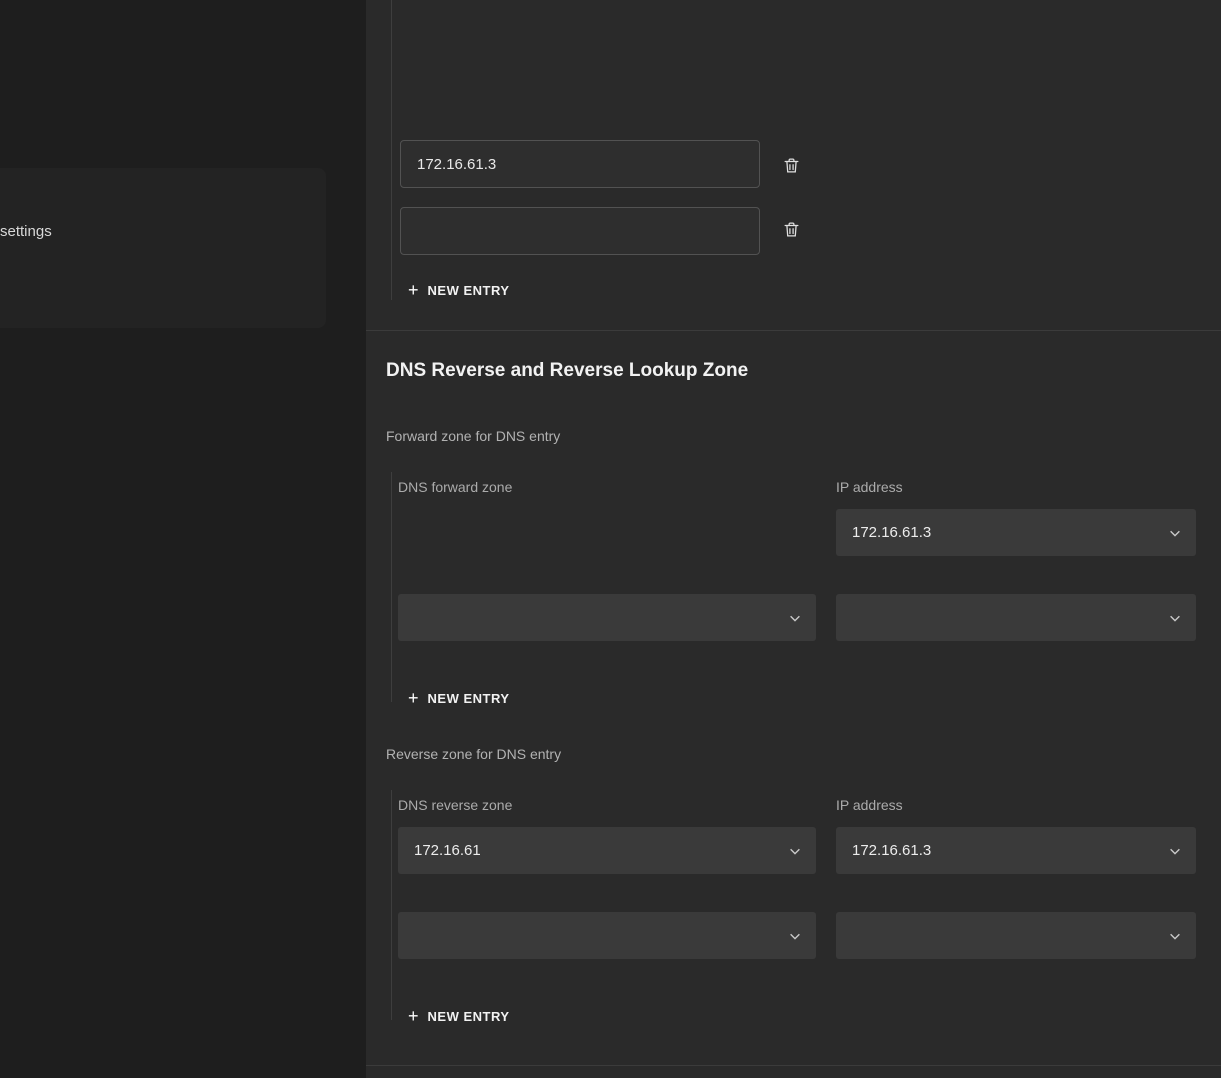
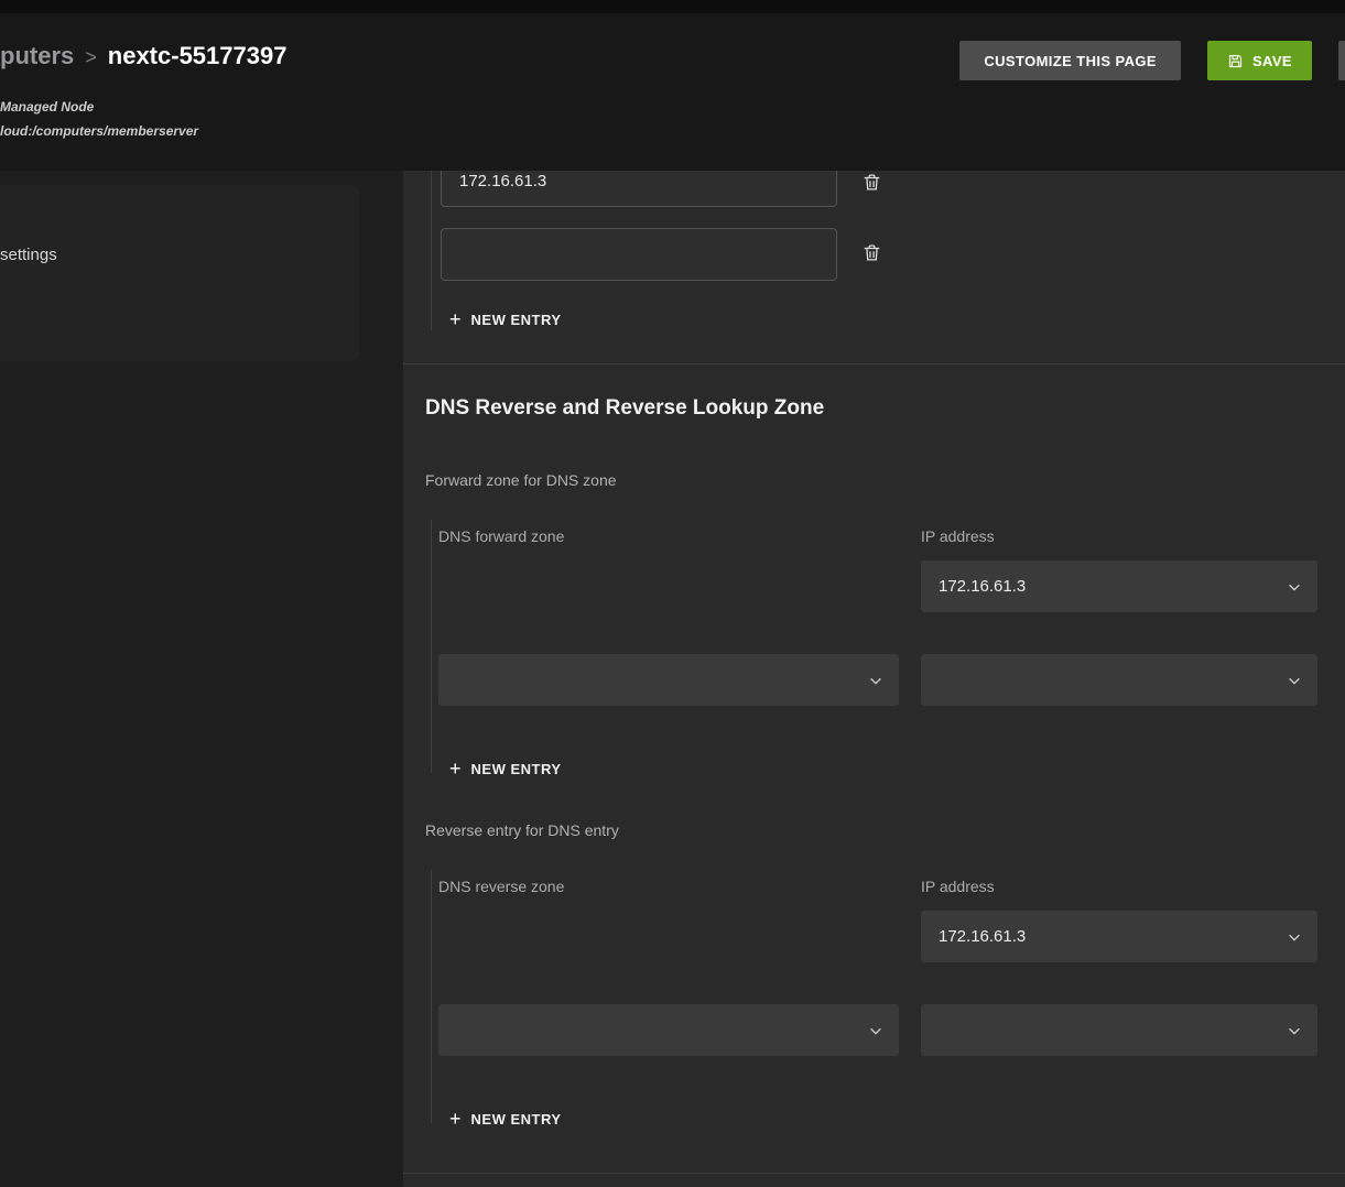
  172.16.61.3
  +
  NEW ENTRY
  DNS Reverse and Reverse Lookup Zone
- Forward zone for DNS entry
+ Forward zone for DNS zone
  DNS forward zone
  IP address
  172.16.61.3
  +
  NEW ENTRY
- Reverse zone for DNS entry
+ Reverse entry for DNS entry
  DNS reverse zone
  IP address
- 172.16.61
  172.16.61.3
  +
  NEW ENTRY
  settings
+ puters > nextc-55177397
+ Managed Node
+ loud:/computers/memberserver
+ CUSTOMIZE THIS PAGE
+ SAVE
